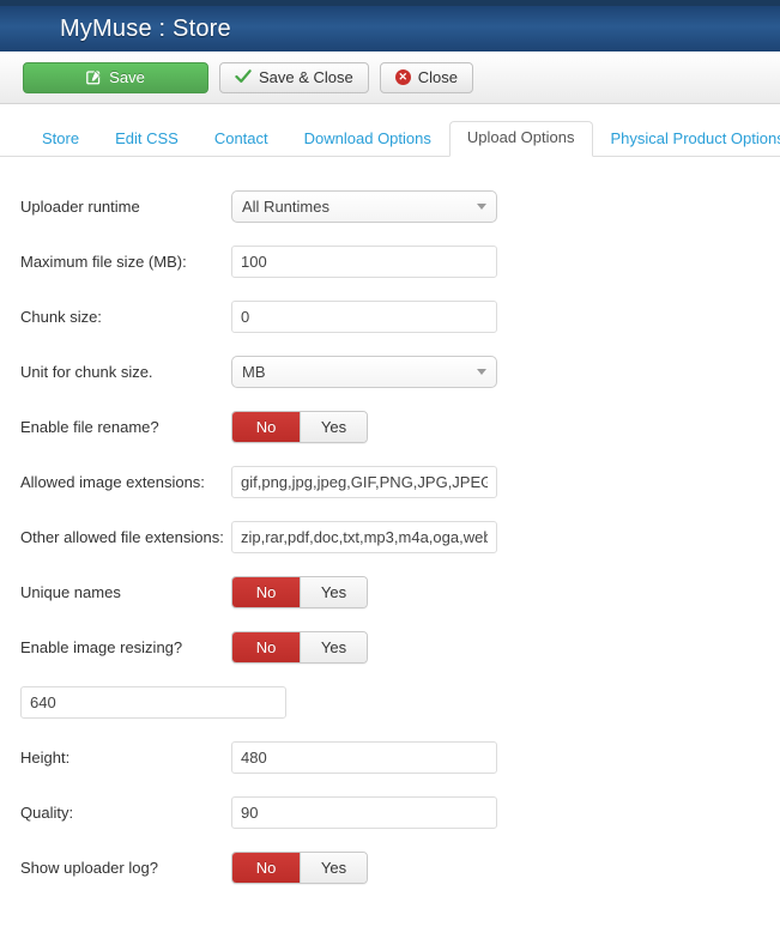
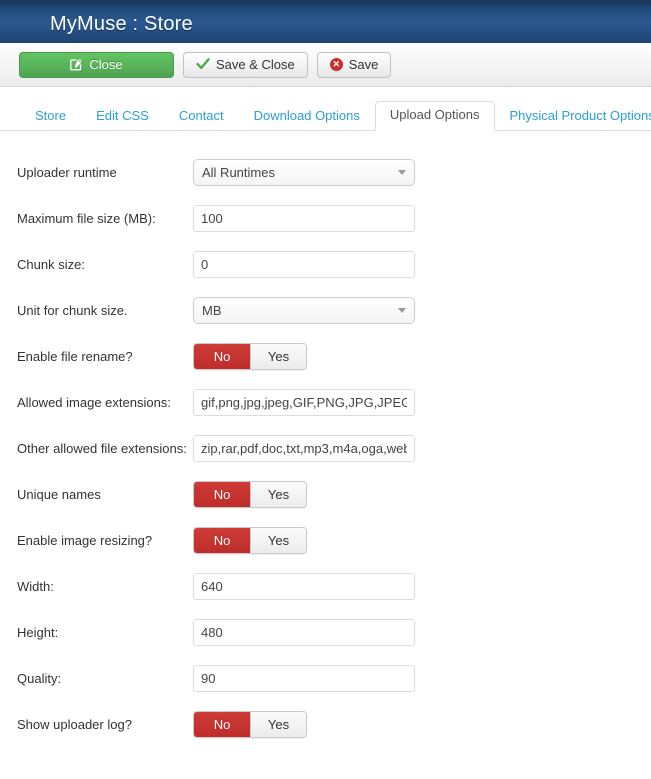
  MyMuse : Store
- Save
+ Close
  Save & Close
  ✕
- Close
+ Save
  Store
  Edit CSS
  Contact
  Download Options
  Upload Options
  Physical Product Option
  Uploader runtime
  All Runtimes
  Maximum file size (MB):
  100
  Chunk size:
  0
  Unit for chunk size.
  MB
  Enable file rename?
  No
  Yes
  Allowed image extensions:
  gif,png,jpg,jpeg,GIF,PNG,JPG,JPEG
  Other allowed file extensions:
  zip,rar,pdf,doc,txt,mp3,m4a,oga,web
  Unique names
  No
  Yes
  Enable image resizing?
  No
  Yes
+ Width:
  640
  Height:
  480
  Quality:
  90
  Show uploader log?
  No
  Yes
